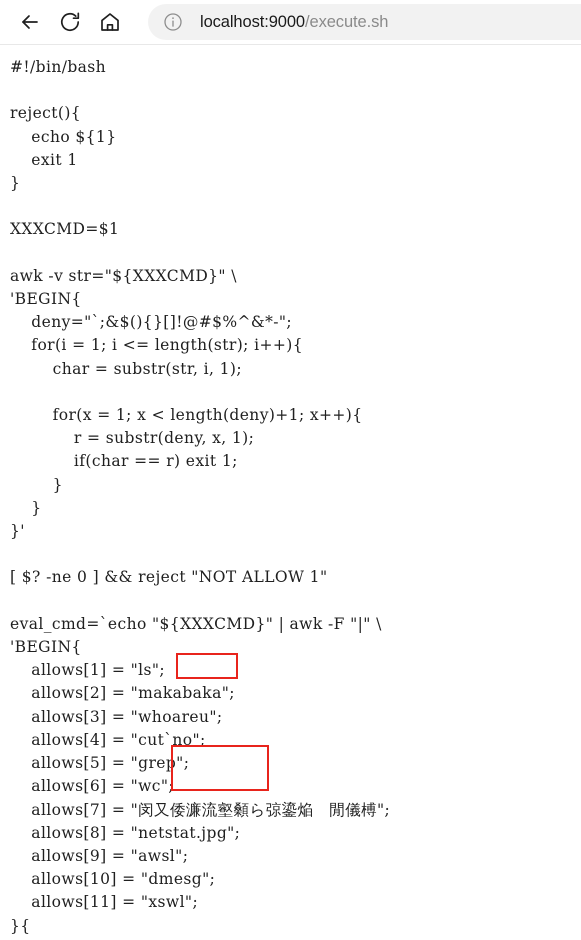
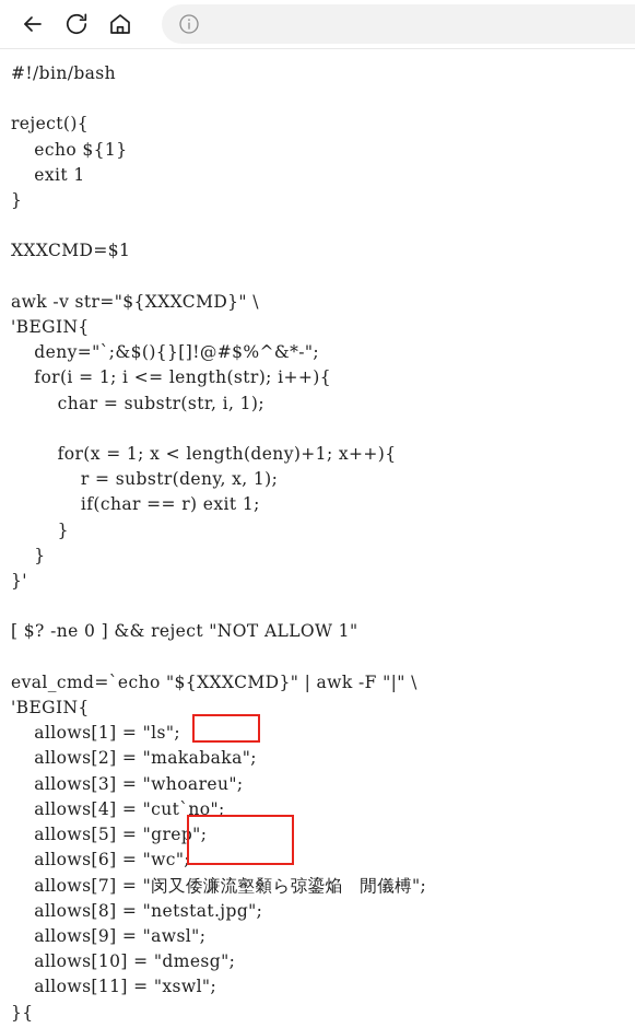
- localhost:9000/execute.sh
  #!/bin/bash
  reject(){
  echo ${1}
  exit 1
  }
  XXXCMD=$1
  awk -v str="${XXXCMD}" \
  'BEGIN{
  deny="`;&$(){}[]!@#$%^&*-";
  for(i = 1; i <= length(str); i++){
  char = substr(str, i, 1);
  for(x = 1; x < length(deny)+1; x++){
  r = substr(deny, x, 1);
  if(char == r) exit 1;
  }
  }
  }'
  [ $? -ne 0 ] && reject "NOT ALLOW 1"
  eval_cmd=`echo "${XXXCMD}" | awk -F "|" \
  'BEGIN{
  allows[1] = "ls";
  allows[2] = "makabaka";
  allows[3] = "whoareu";
  allows[4] = "cut`no";
  allows[5] = "grep";
  allows[6] = "wc";
  allows[7] = "闵又倭濂流壑顙ら弶鎏焔 閒儀榑";
  allows[8] = "netstat.jpg";
  allows[9] = "awsl";
  allows[10] = "dmesg";
  allows[11] = "xswl";
  }{
